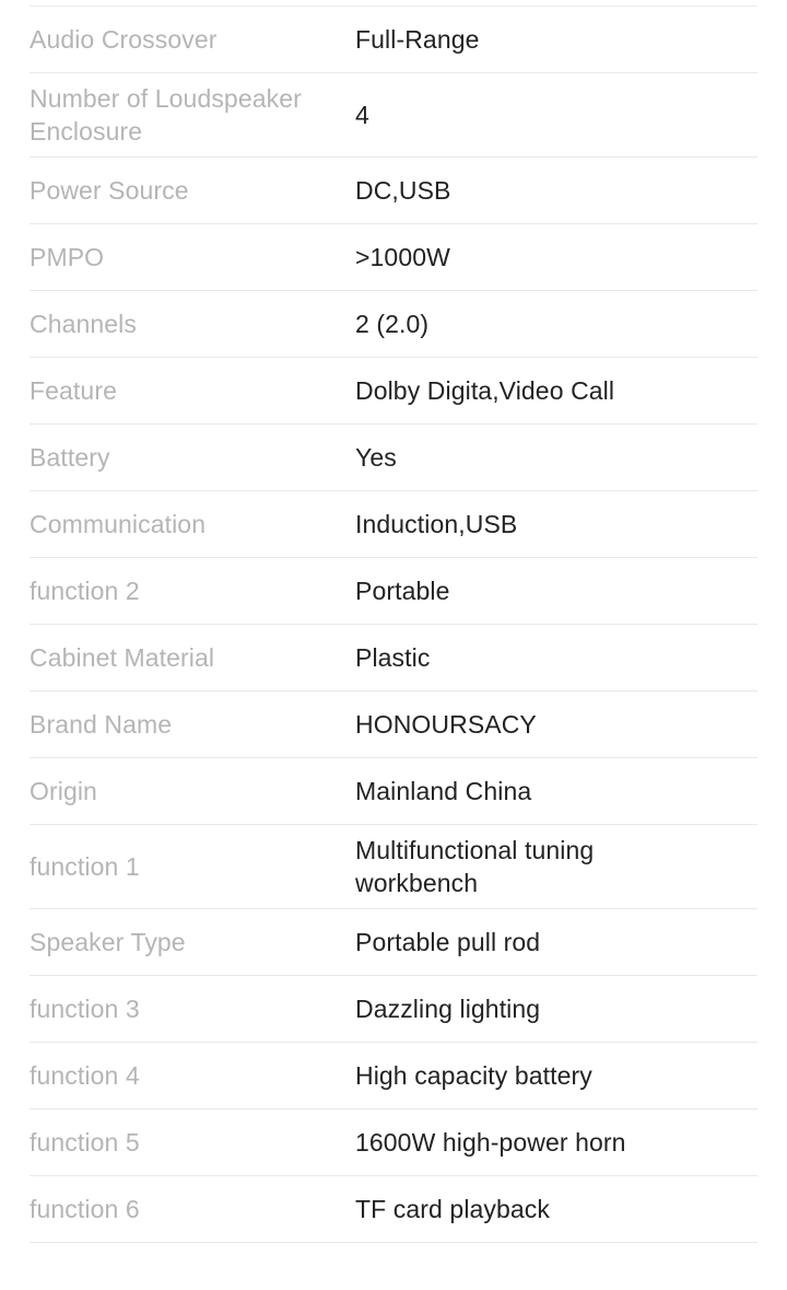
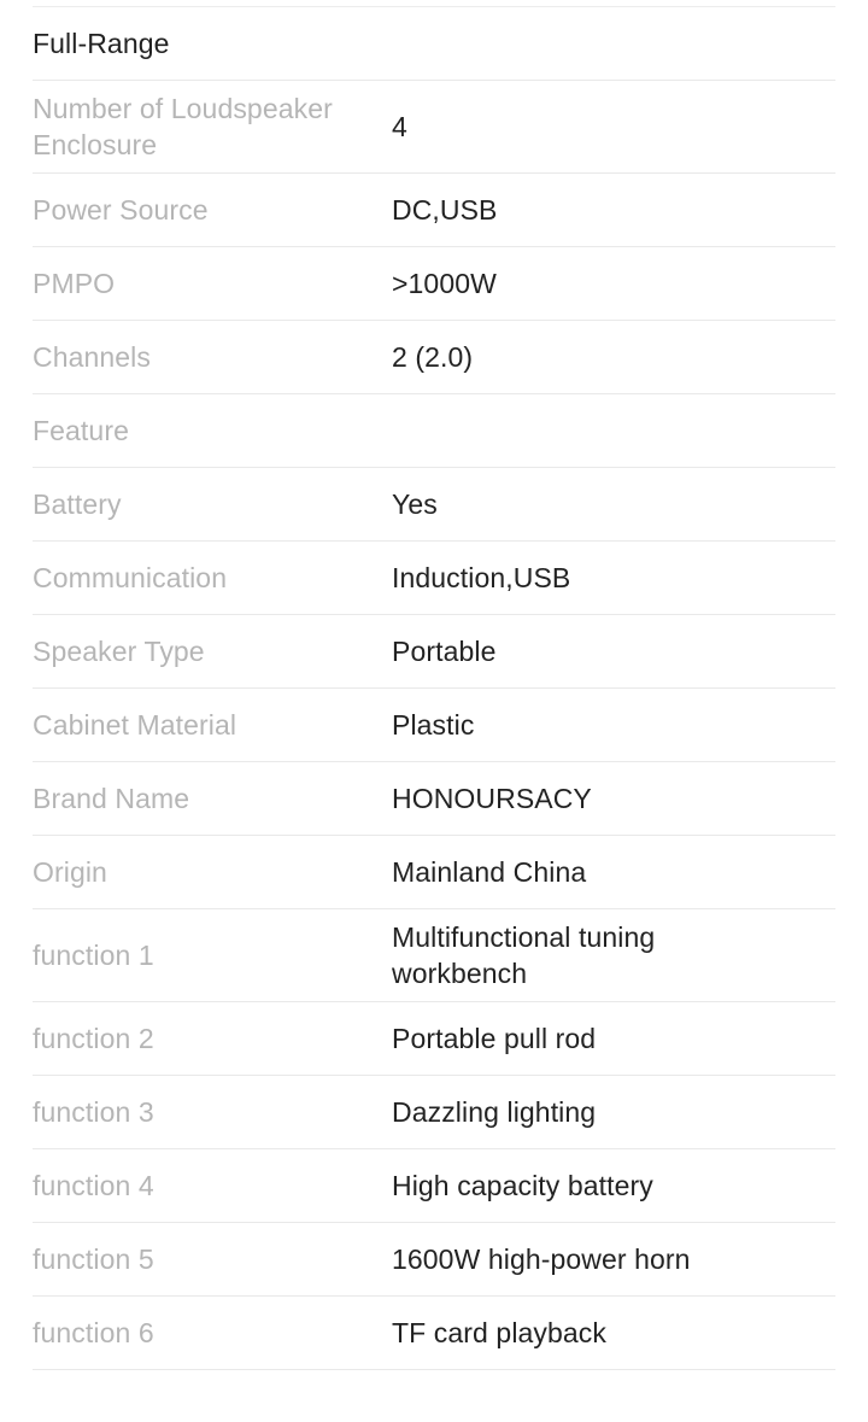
- Audio Crossover
  Full-Range
  Number of Loudspeaker Enclosure
  4
  Power Source
  DC,USB
  PMPO
  >1000W
  Channels
  2 (2.0)
  Feature
- Dolby Digita,Video Call
  Battery
  Yes
  Communication
  Induction,USB
- function 2
+ Speaker Type
  Portable
  Cabinet Material
  Plastic
  Brand Name
  HONOURSACY
  Origin
  Mainland China
  function 1
  Multifunctional tuning workbench
- Speaker Type
+ function 2
  Portable pull rod
  function 3
  Dazzling lighting
  function 4
  High capacity battery
  function 5
  1600W high-power horn
  function 6
  TF card playback
